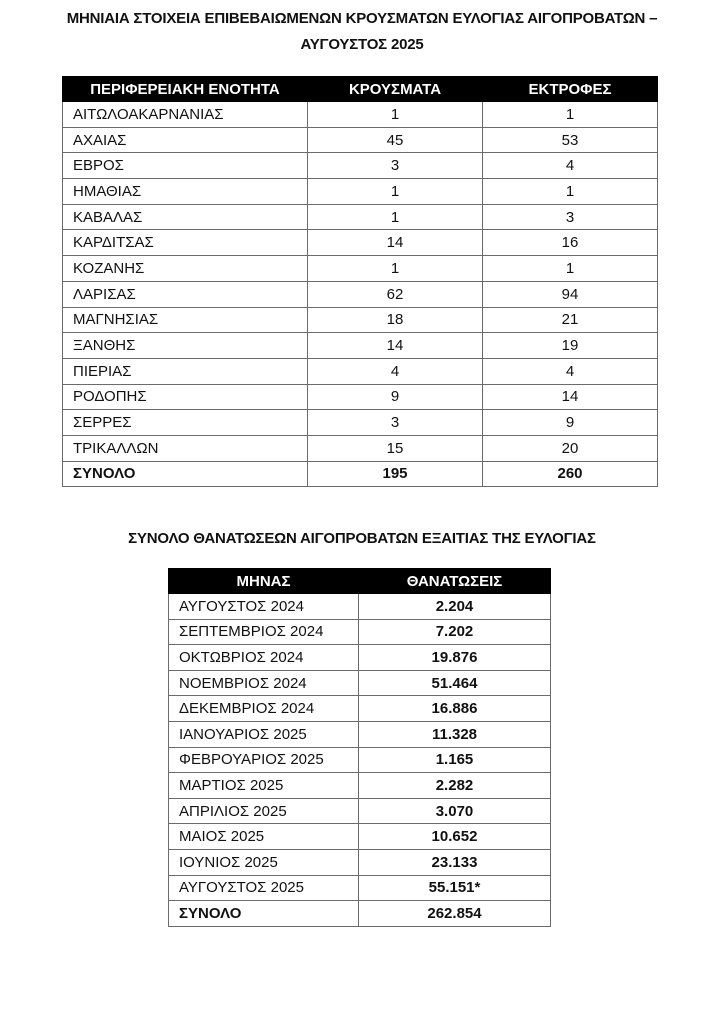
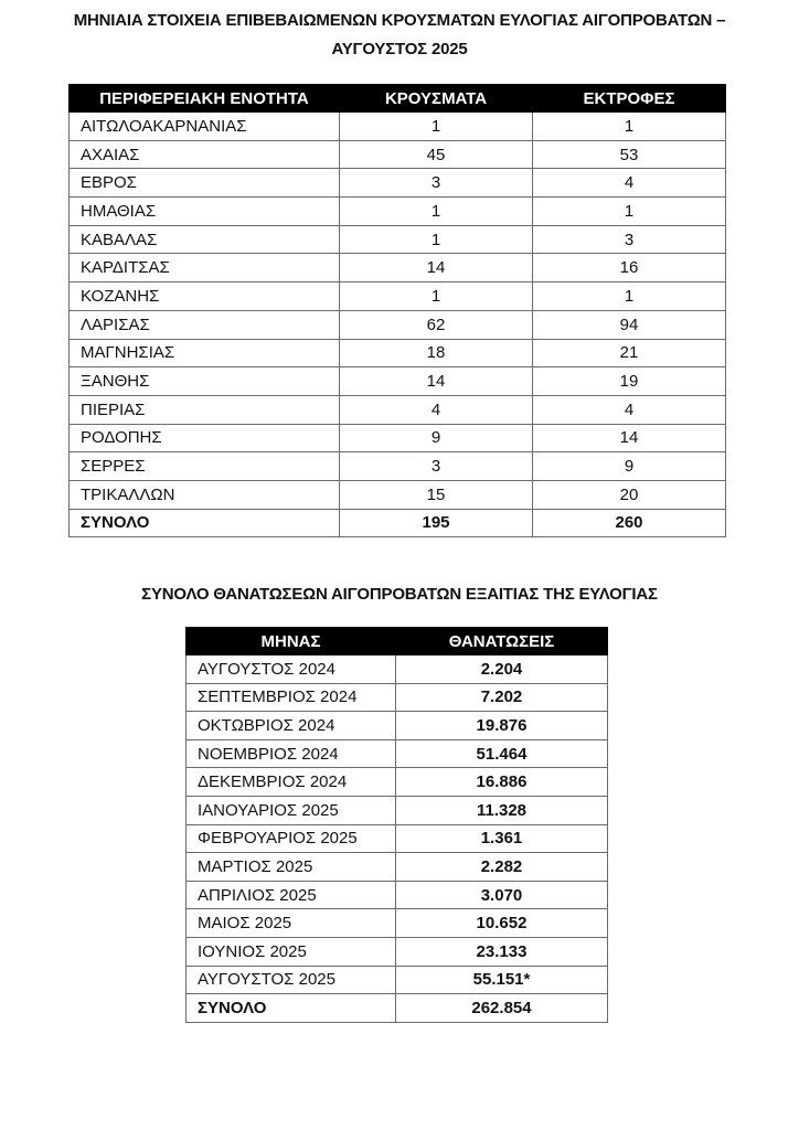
  ΜΗΝΙΑΙΑ ΣΤΟΙΧΕΙΑ ΕΠΙΒΕΒΑΙΩΜΕΝΩΝ ΚΡΟΥΣΜΑΤΩΝ ΕΥΛΟΓΙΑΣ ΑΙΓΟΠΡΟΒΑΤΩΝ –
  ΑΥΓΟΥΣΤΟΣ 2025
  ΠΕΡΙΦΕΡΕΙΑΚΗ ΕΝΟΤΗΤΑ	ΚΡΟΥΣΜΑΤΑ	ΕΚΤΡΟΦΕΣ
  ΑΙΤΩΛΟΑΚΑΡΝΑΝΙΑΣ	1	1
  ΑΧΑΙΑΣ	45	53
  ΕΒΡΟΣ	3	4
  ΗΜΑΘΙΑΣ	1	1
  ΚΑΒΑΛΑΣ	1	3
  ΚΑΡΔΙΤΣΑΣ	14	16
  ΚΟΖΑΝΗΣ	1	1
  ΛΑΡΙΣΑΣ	62	94
  ΜΑΓΝΗΣΙΑΣ	18	21
  ΞΑΝΘΗΣ	14	19
  ΠΙΕΡΙΑΣ	4	4
  ΡΟΔΟΠΗΣ	9	14
  ΣΕΡΡΕΣ	3	9
  ΤΡΙΚΑΛΛΩΝ	15	20
  ΣΥΝΟΛΟ	195	260
  ΣΥΝΟΛΟ ΘΑΝΑΤΩΣΕΩΝ ΑΙΓΟΠΡΟΒΑΤΩΝ ΕΞΑΙΤΙΑΣ ΤΗΣ ΕΥΛΟΓΙΑΣ
  ΜΗΝΑΣ	ΘΑΝΑΤΩΣΕΙΣ
  ΑΥΓΟΥΣΤΟΣ 2024	2.204
  ΣΕΠΤΕΜΒΡΙΟΣ 2024	7.202
  ΟΚΤΩΒΡΙΟΣ 2024	19.876
  ΝΟΕΜΒΡΙΟΣ 2024	51.464
  ΔΕΚΕΜΒΡΙΟΣ 2024	16.886
  ΙΑΝΟΥΑΡΙΟΣ 2025	11.328
- ΦΕΒΡΟΥΑΡΙΟΣ 2025	1.165
+ ΦΕΒΡΟΥΑΡΙΟΣ 2025	1.361
  ΜΑΡΤΙΟΣ 2025	2.282
  ΑΠΡΙΛΙΟΣ 2025	3.070
  ΜΑΙΟΣ 2025	10.652
  ΙΟΥΝΙΟΣ 2025	23.133
  ΑΥΓΟΥΣΤΟΣ 2025	55.151*
  ΣΥΝΟΛΟ	262.854
